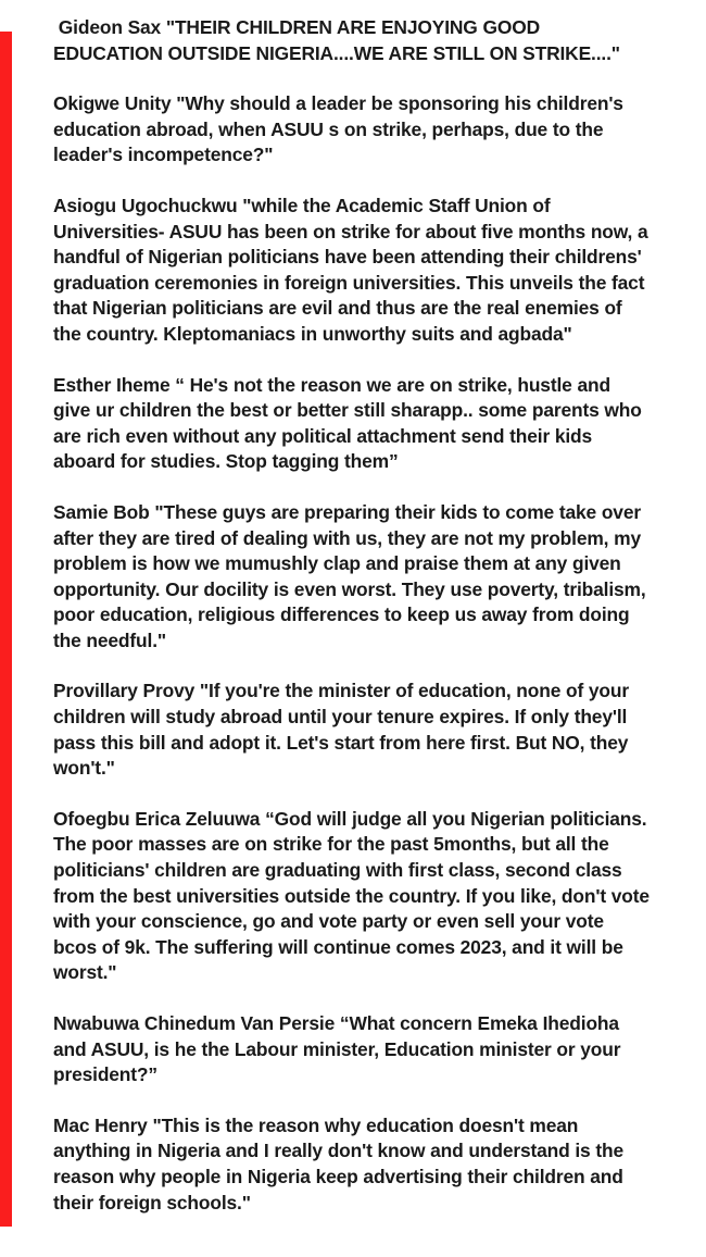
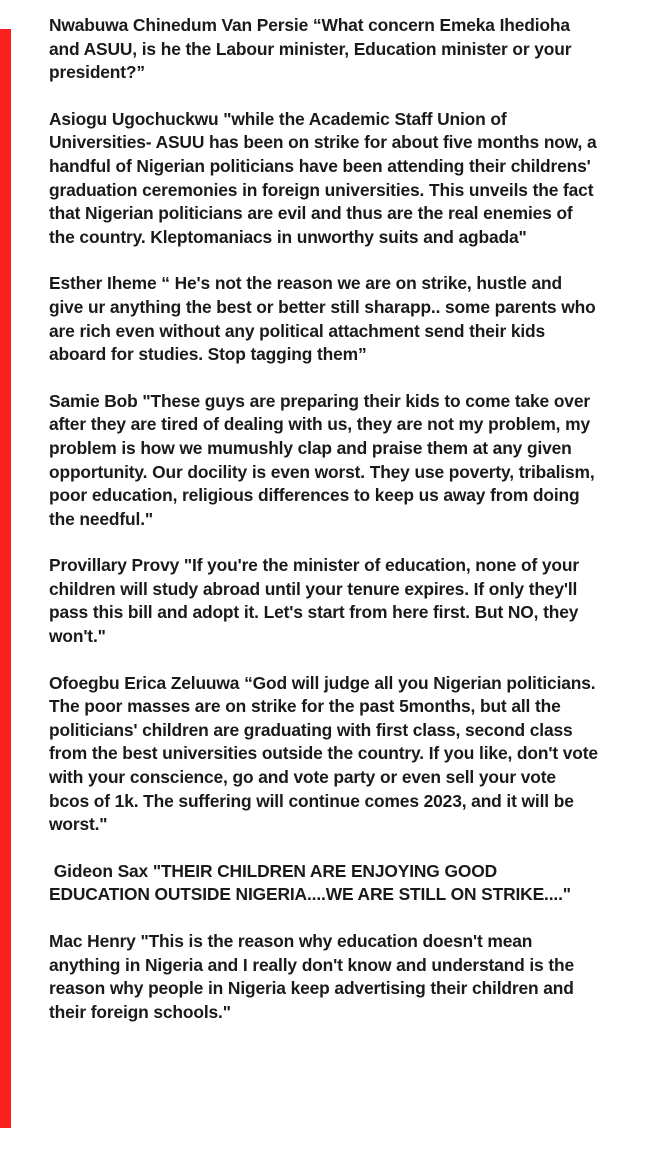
- Gideon Sax "THEIR CHILDREN ARE ENJOYING GOOD EDUCATION OUTSIDE NIGERIA....WE ARE STILL ON STRIKE...."
+ Nwabuwa Chinedum Van Persie “What concern Emeka Ihedioha and ASUU, is he the Labour minister, Education minister or your president?”
- Okigwe Unity "Why should a leader be sponsoring his children's education abroad, when ASUU s on strike, perhaps, due to the leader's incompetence?"
  Asiogu Ugochuckwu "while the Academic Staff Union of Universities- ASUU has been on strike for about five months now, a handful of Nigerian politicians have been attending their childrens' graduation ceremonies in foreign universities. This unveils the fact that Nigerian politicians are evil and thus are the real enemies of the country. Kleptomaniacs in unworthy suits and agbada"
- Esther Iheme “ He's not the reason we are on strike, hustle and give ur children the best or better still sharapp.. some parents who are rich even without any political attachment send their kids aboard for studies. Stop tagging them”
+ Esther Iheme “ He's not the reason we are on strike, hustle and give ur anything the best or better still sharapp.. some parents who are rich even without any political attachment send their kids aboard for studies. Stop tagging them”
  Samie Bob "These guys are preparing their kids to come take over after they are tired of dealing with us, they are not my problem, my problem is how we mumushly clap and praise them at any given opportunity. Our docility is even worst. They use poverty, tribalism, poor education, religious differences to keep us away from doing the needful."
  Provillary Provy "If you're the minister of education, none of your children will study abroad until your tenure expires. If only they'll pass this bill and adopt it. Let's start from here first. But NO, they won't."
- Ofoegbu Erica Zeluuwa “God will judge all you Nigerian politicians. The poor masses are on strike for the past 5months, but all the politicians' children are graduating with first class, second class from the best universities outside the country. If you like, don't vote with your conscience, go and vote party or even sell your vote bcos of 9k. The suffering will continue comes 2023, and it will be worst."
+ Ofoegbu Erica Zeluuwa “God will judge all you Nigerian politicians. The poor masses are on strike for the past 5months, but all the politicians' children are graduating with first class, second class from the best universities outside the country. If you like, don't vote with your conscience, go and vote party or even sell your vote bcos of 1k. The suffering will continue comes 2023, and it will be worst."
- Nwabuwa Chinedum Van Persie “What concern Emeka Ihedioha and ASUU, is he the Labour minister, Education minister or your president?”
+ Gideon Sax "THEIR CHILDREN ARE ENJOYING GOOD EDUCATION OUTSIDE NIGERIA....WE ARE STILL ON STRIKE...."
  Mac Henry "This is the reason why education doesn't mean anything in Nigeria and I really don't know and understand is the reason why people in Nigeria keep advertising their children and their foreign schools."
